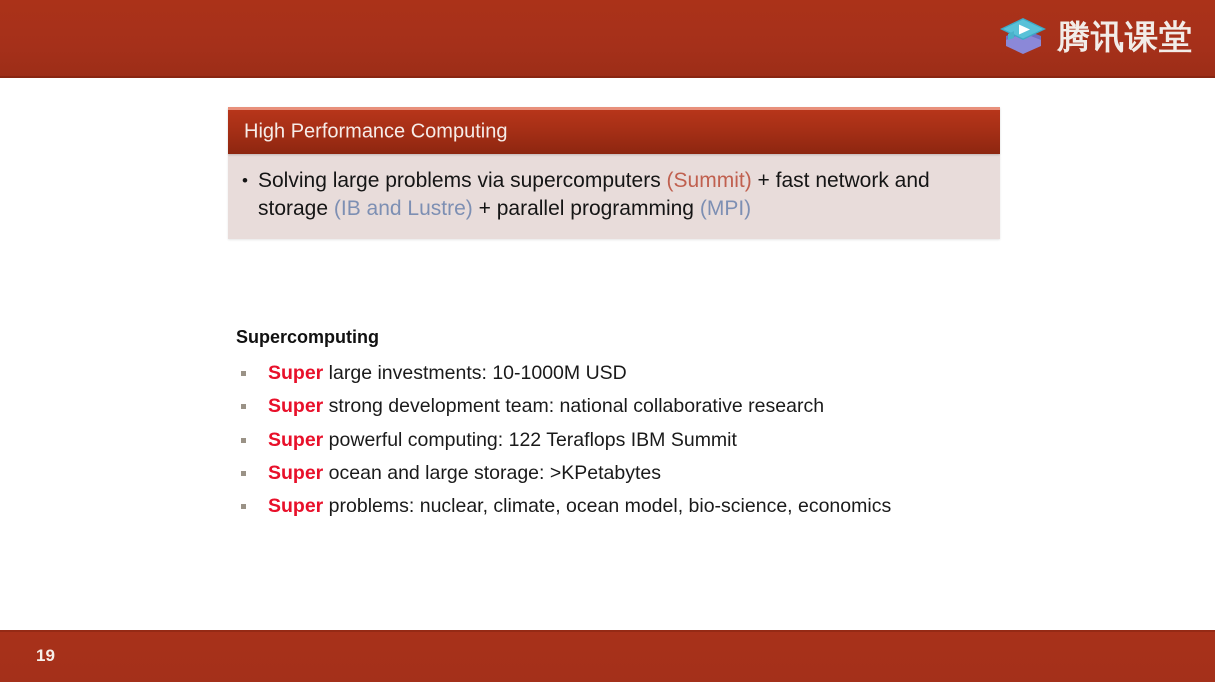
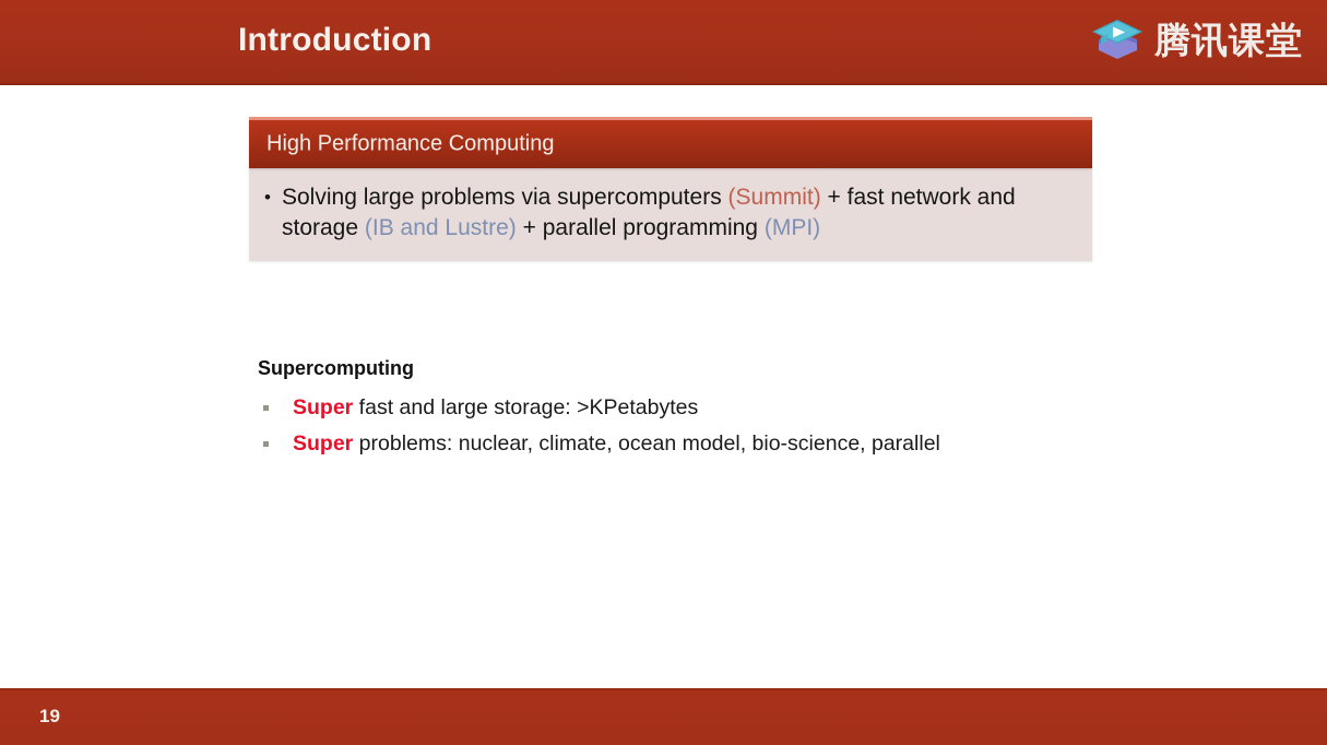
+ Introduction
  腾讯课堂
  High Performance Computing
  Solving large problems via supercomputers (Summit) + fast network and storage (IB and Lustre) + parallel programming (MPI)
  Supercomputing
- Super large investments: 10-1000M USD
- Super strong development team: national collaborative research
- Super powerful computing: 122 Teraflops IBM Summit
- Super ocean and large storage: >KPetabytes
+ Super fast and large storage: >KPetabytes
- Super problems: nuclear, climate, ocean model, bio-science, economics
+ Super problems: nuclear, climate, ocean model, bio-science, parallel
  19
